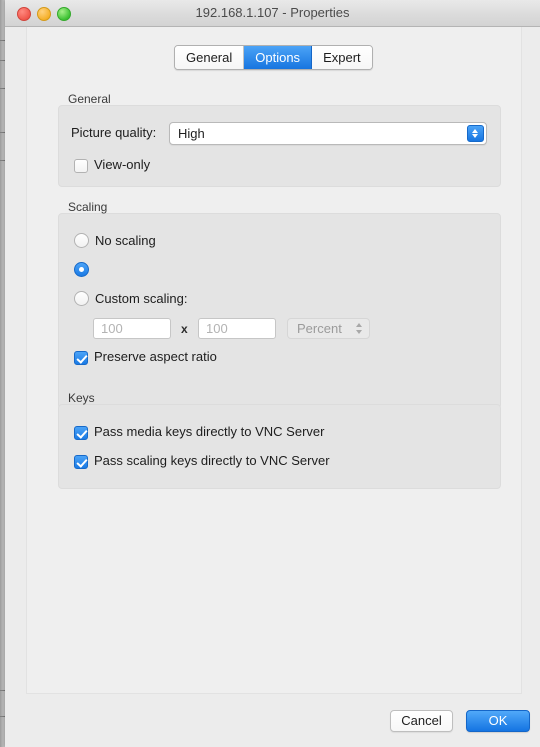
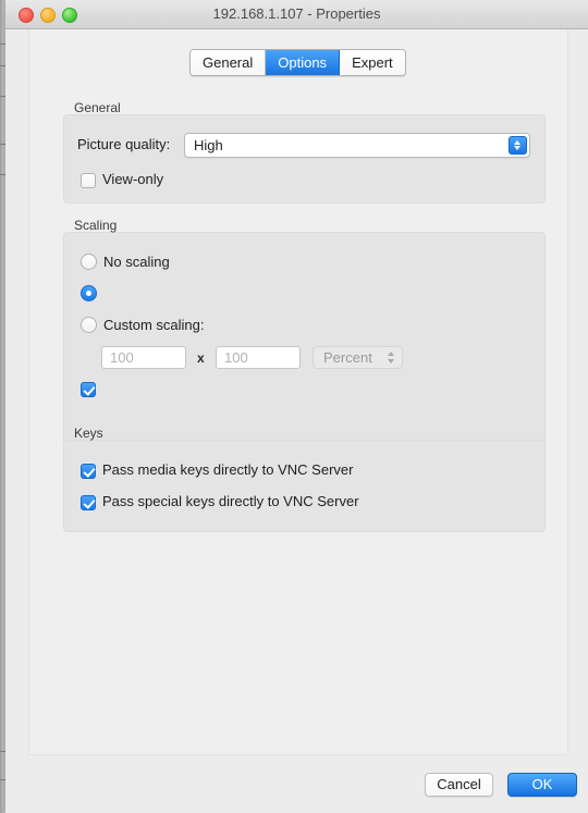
  192.168.1.107 - Properties
  General
  Options
  Expert
  General
  Picture quality:
  High
  View-only
  Scaling
  No scaling
  Custom scaling:
  100
  x
  100
  Percent
- Preserve aspect ratio
  Keys
  Pass media keys directly to VNC Server
- Pass scaling keys directly to VNC Server
+ Pass special keys directly to VNC Server
  Cancel
  OK
